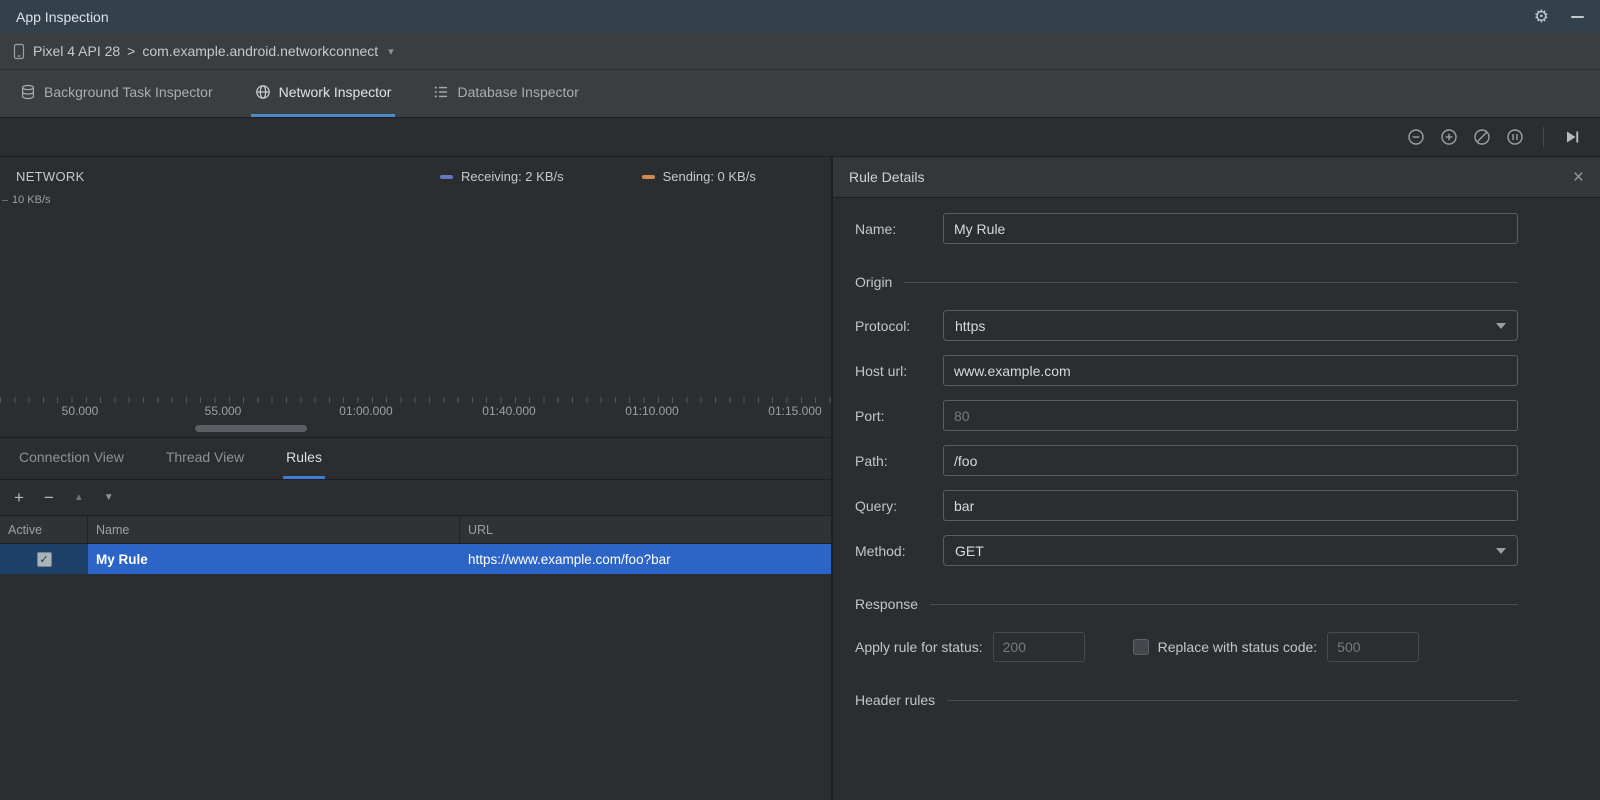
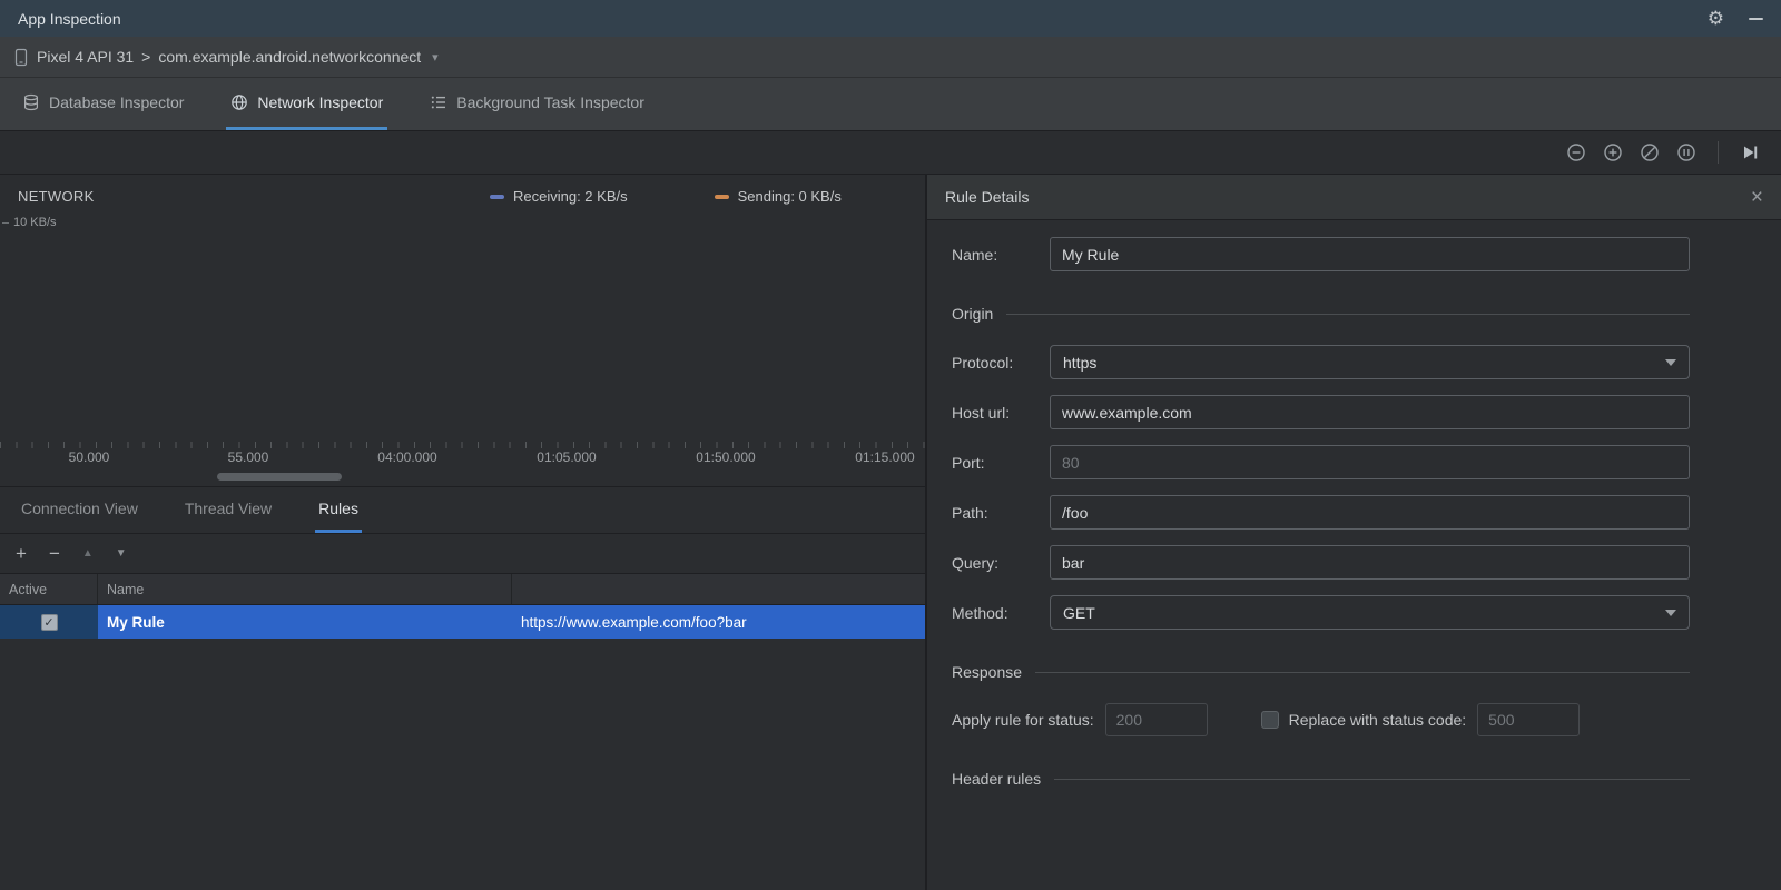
  App Inspection
  ⚙
- Pixel 4 API 28
+ Pixel 4 API 31
  >
  com.example.android.networkconnect
  ▾
- Background Task Inspector
+ Database Inspector
  Network Inspector
- Database Inspector
+ Background Task Inspector
  NETWORK
  10 KB/s
  Receiving: 2 KB/s
  Sending: 0 KB/s
  50.000
  55.000
- 01:00.000
+ 04:00.000
- 01:40.000
+ 01:05.000
- 01:10.000
+ 01:50.000
  01:15.000
  Connection View
  Thread View
  Rules
  +
  −
  ▲
  ▼
  Active
  Name
- URL
  ✓
  My Rule
  https://www.example.com/foo?bar
  Rule Details
  ×
  Name:
  My Rule
  Origin
  Protocol:
  https
  Host url:
  www.example.com
  Port:
  80
  Path:
  /foo
  Query:
  bar
  Method:
  GET
  Response
  Apply rule for status:
  200
  Replace with status code:
  500
  Header rules
